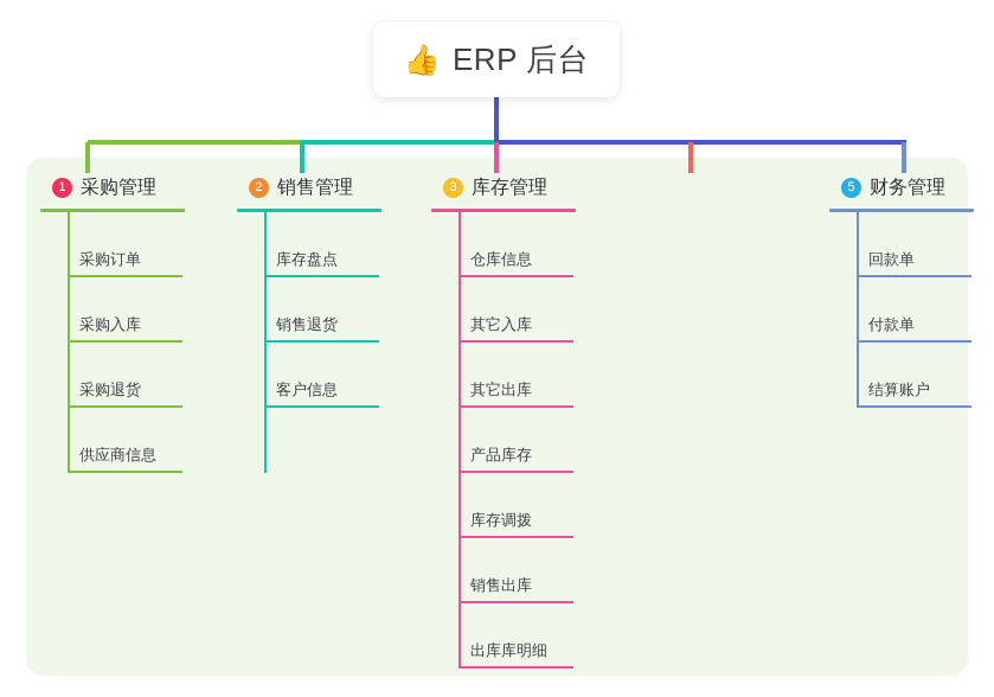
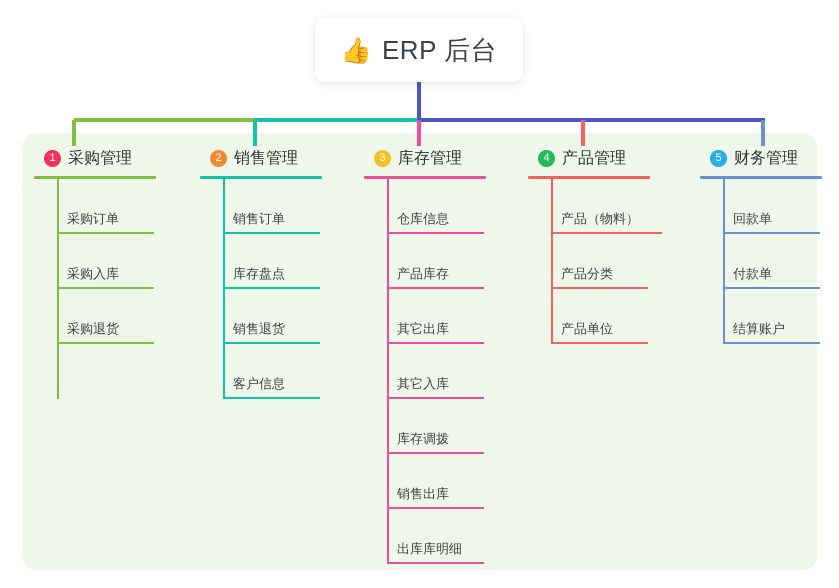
  👍
  ERP 后台
  1
  采购管理
  采购订单
  采购入库
  采购退货
- 供应商信息
  2
  销售管理
+ 销售订单
  库存盘点
  销售退货
  客户信息
  3
  库存管理
  仓库信息
- 其它入库
+ 产品库存
  其它出库
- 产品库存
+ 其它入库
  库存调拨
  销售出库
  出库库明细
+ 4
+ 产品管理
+ 产品（物料）
+ 产品分类
+ 产品单位
  5
  财务管理
  回款单
  付款单
  结算账户
